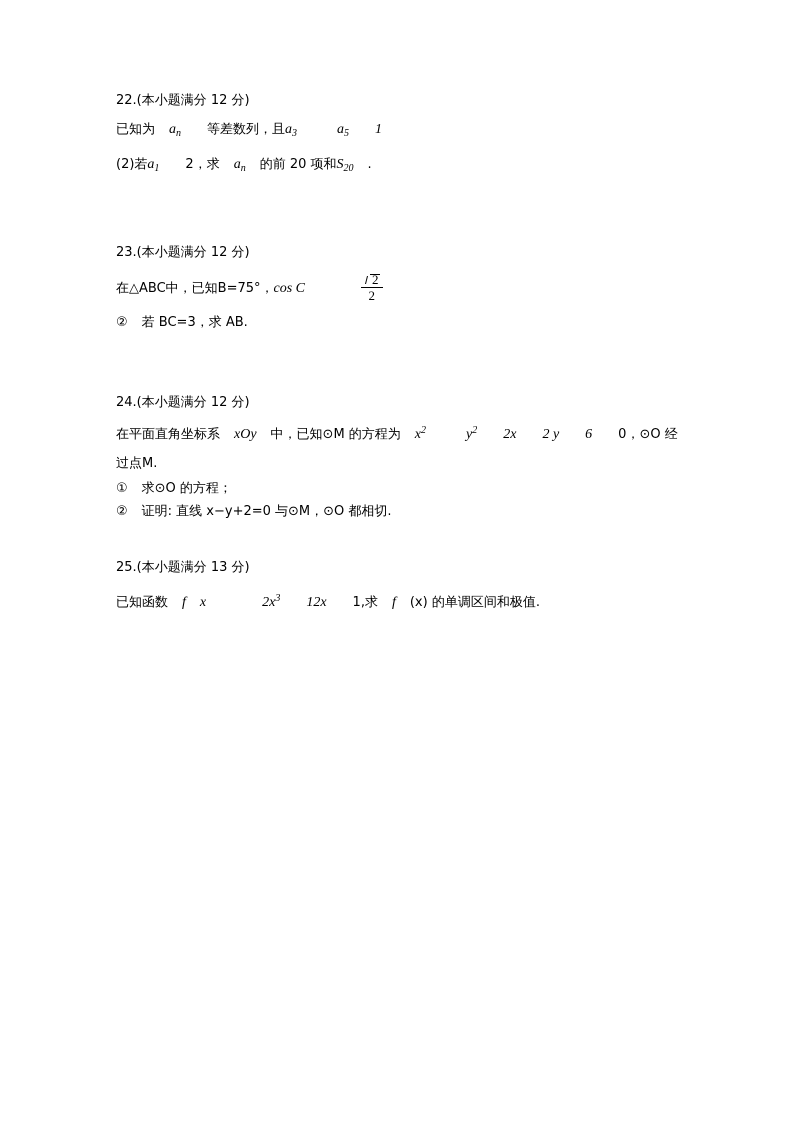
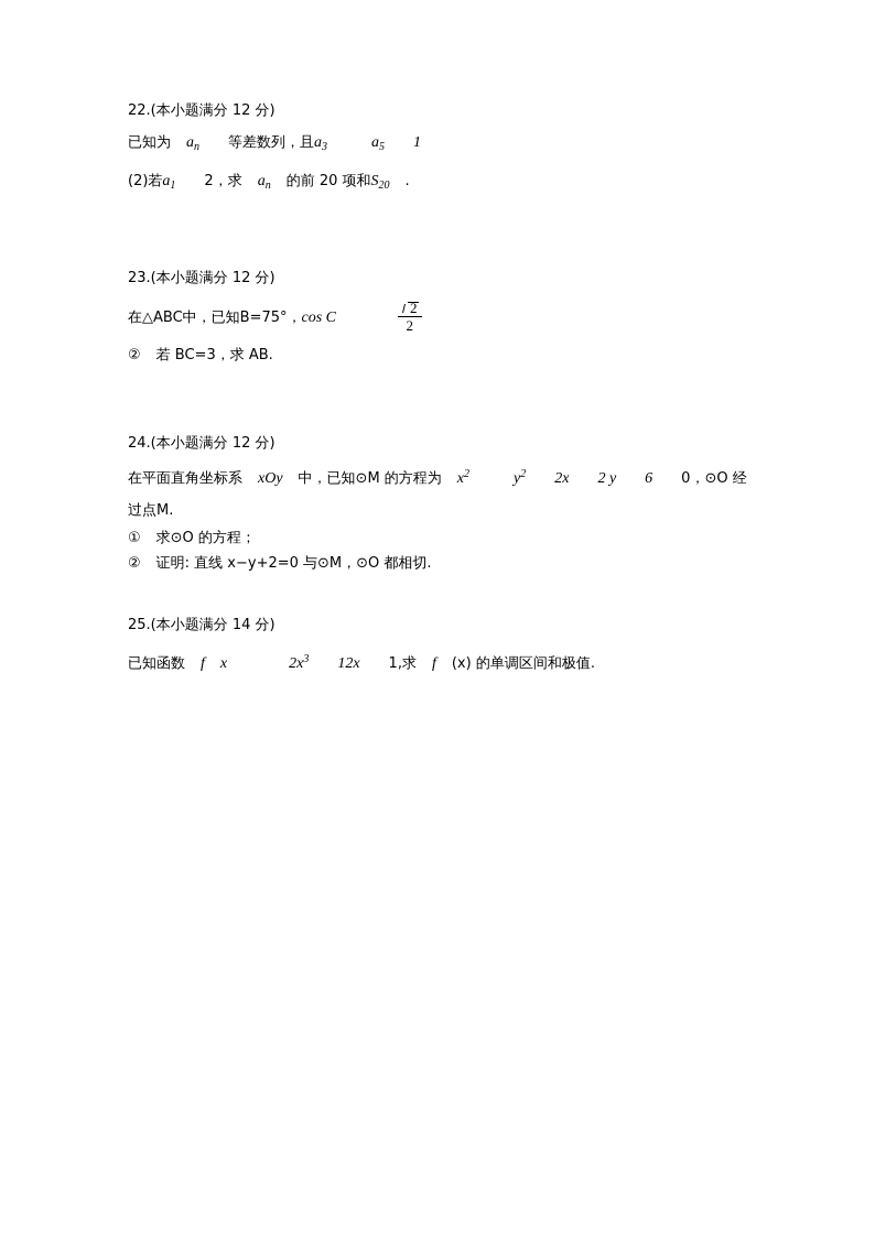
  22.(本小题满分 12 分)
  已知为 an 等差数列，且a3 a5 1
  (2)若a1 2，求 an 的前 20 项和S20 .
  23.(本小题满分 12 分)
  在△ABC中，已知B=75°，cos C
  2
  2
  ② 若 BC=3，求 AB.
  24.(本小题满分 12 分)
  在平面直角坐标系 xOy 中，已知⊙M 的方程为 x2 y2 2x 2 y 6 0，⊙O 经
  过点M.
  ① 求⊙O 的方程；
  ② 证明: 直线 x−y+2=0 与⊙M，⊙O 都相切.
- 25.(本小题满分 13 分)
+ 25.(本小题满分 14 分)
  已知函数 f x 2x3 12x 1,求 f (x) 的单调区间和极值.
